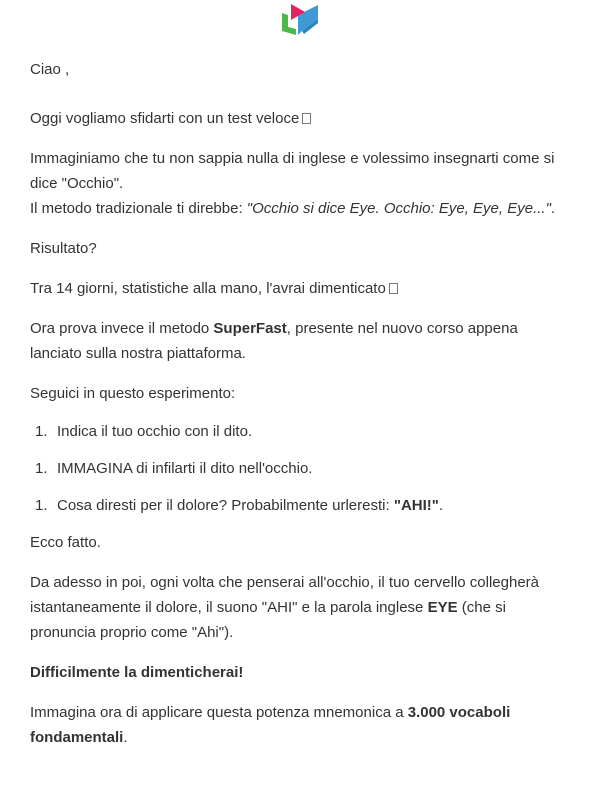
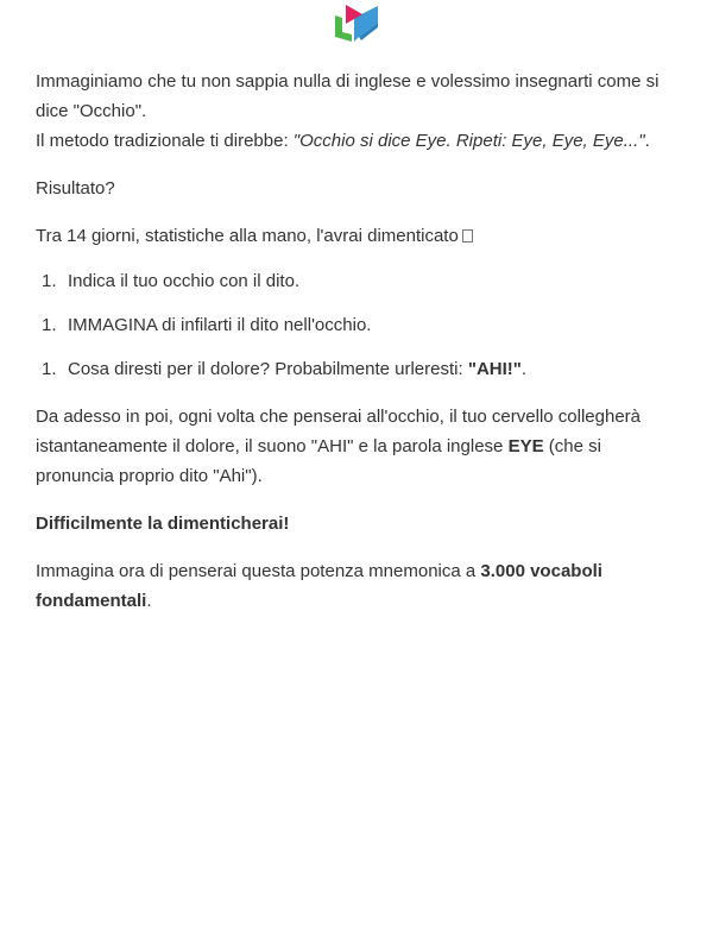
- Ciao ,
- Oggi vogliamo sfidarti con un test veloce
  Immaginiamo che tu non sappia nulla di inglese e volessimo insegnarti come si dice "Occhio".
- Il metodo tradizionale ti direbbe: "Occhio si dice Eye. Occhio: Eye, Eye, Eye...".
+ Il metodo tradizionale ti direbbe: "Occhio si dice Eye. Ripeti: Eye, Eye, Eye...".
  Risultato?
  Tra 14 giorni, statistiche alla mano, l'avrai dimenticato
- Ora prova invece il metodo SuperFast, presente nel nuovo corso appena lanciato sulla nostra piattaforma.
- Seguici in questo esperimento:
  1.
  Indica il tuo occhio con il dito.
  1.
  IMMAGINA di infilarti il dito nell'occhio.
  1.
  Cosa diresti per il dolore? Probabilmente urleresti: "AHI!".
- Ecco fatto.
- Da adesso in poi, ogni volta che penserai all'occhio, il tuo cervello collegherà istantaneamente il dolore, il suono "AHI" e la parola inglese EYE (che si pronuncia proprio come "Ahi").
+ Da adesso in poi, ogni volta che penserai all'occhio, il tuo cervello collegherà istantaneamente il dolore, il suono "AHI" e la parola inglese EYE (che si pronuncia proprio dito "Ahi").
  Difficilmente la dimenticherai!
- Immagina ora di applicare questa potenza mnemonica a 3.000 vocaboli fondamentali.
+ Immagina ora di penserai questa potenza mnemonica a 3.000 vocaboli fondamentali.
